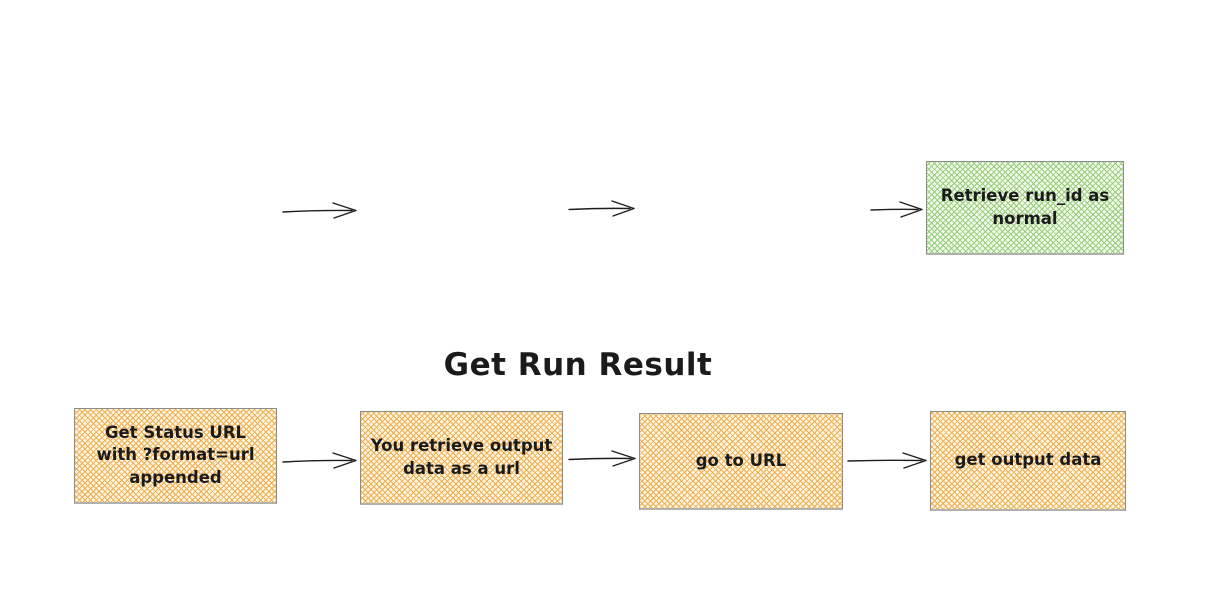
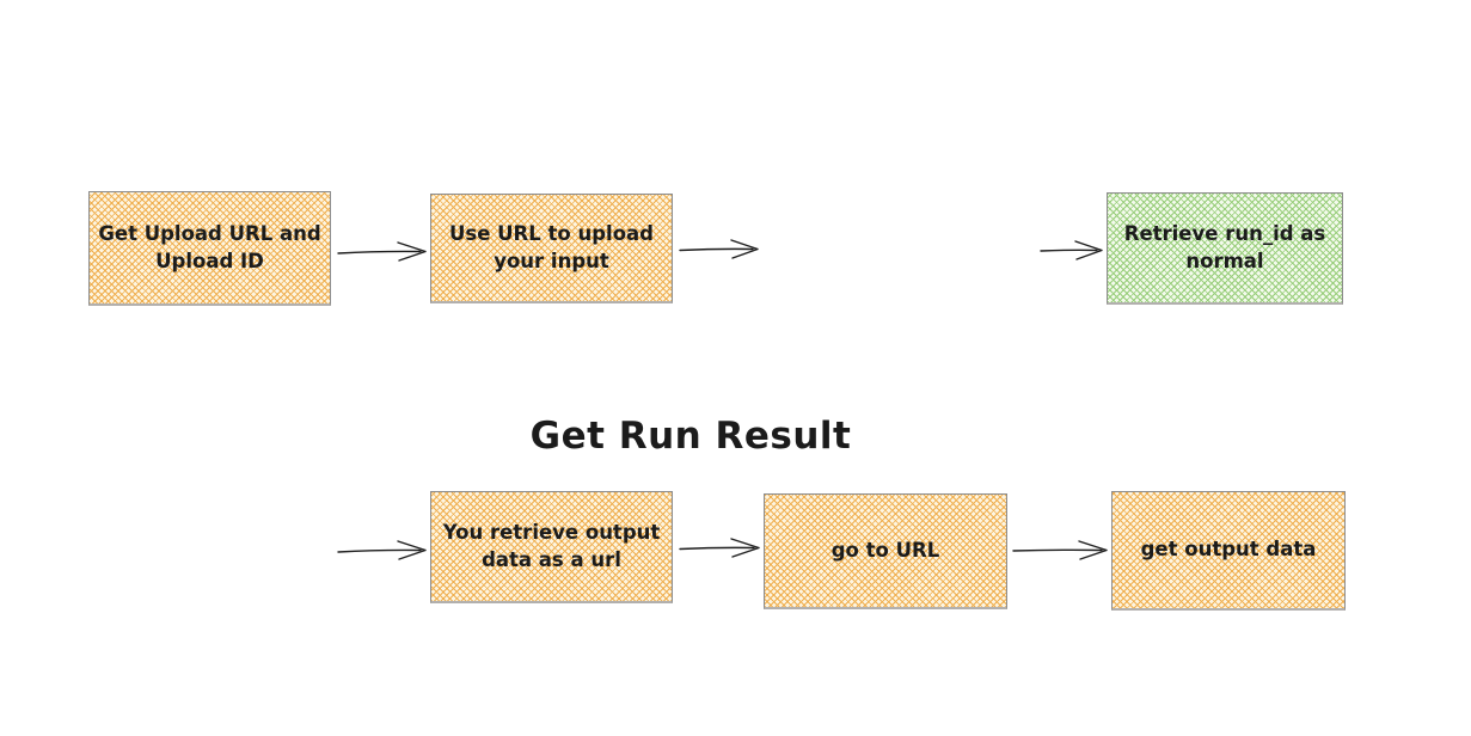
  Get Run Result
+ Get Upload URL and
+ Upload ID
+ Use URL to upload
+ your input
  Retrieve run_id as
  normal
- Get Status URL
- with ?format=url
- appended
  You retrieve output
  data as a url
  go to URL
  get output data
